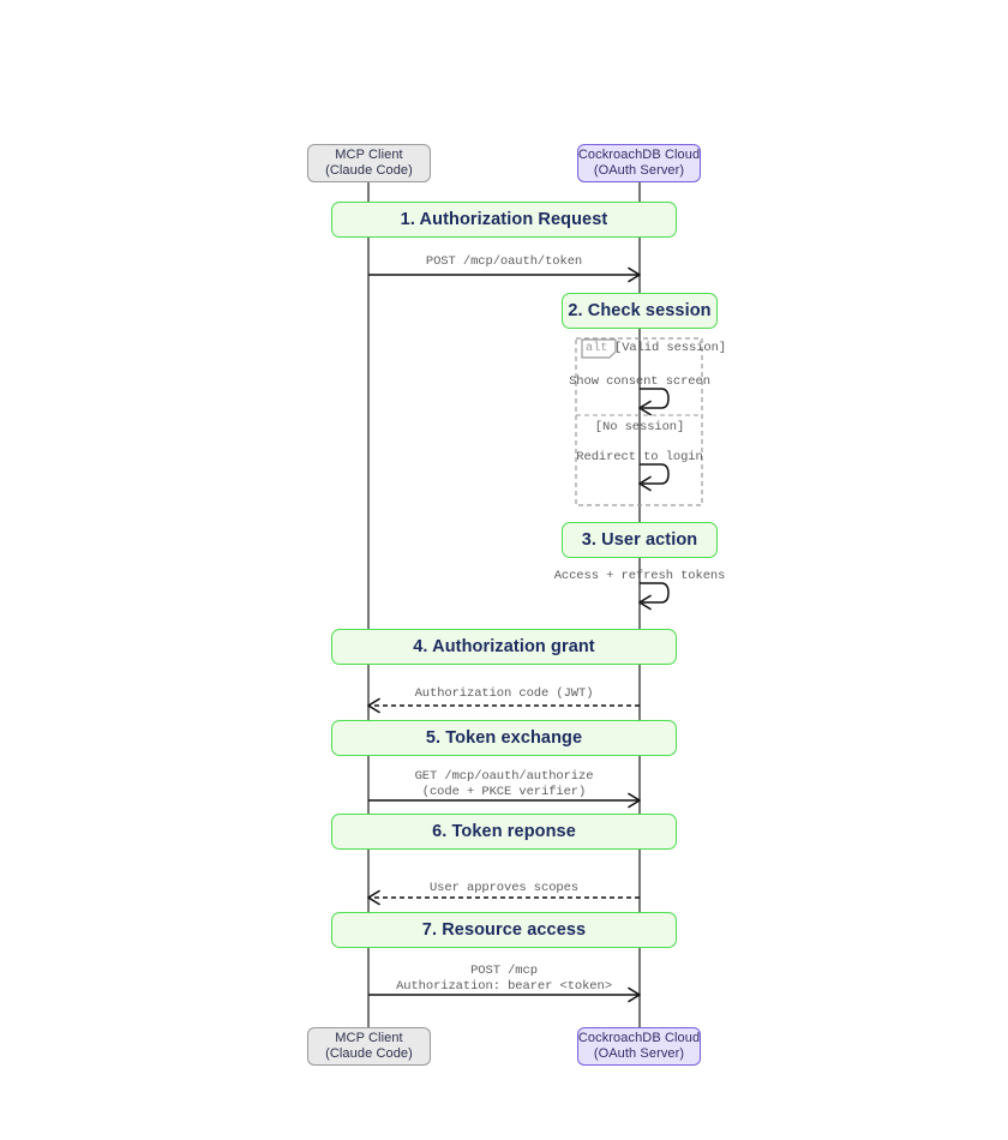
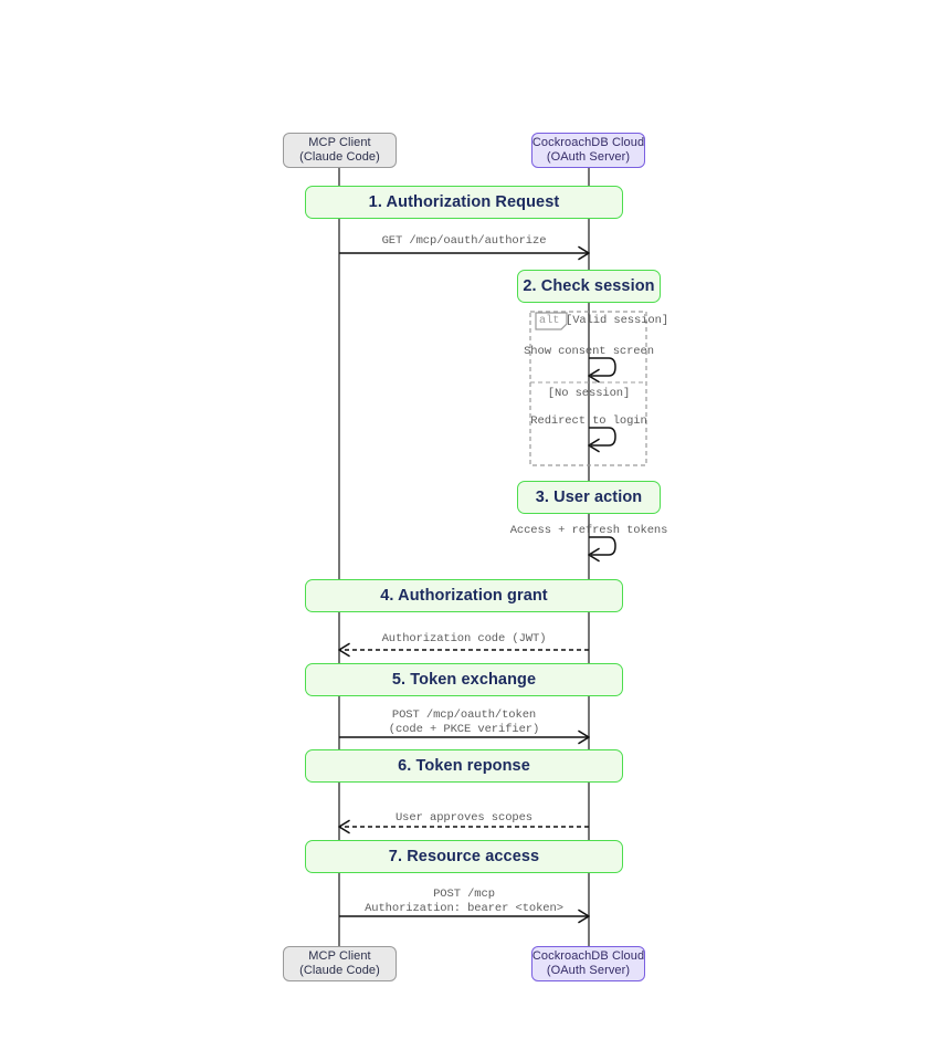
  MCP Client
  (Claude Code)
  CockroachDB Cloud
  (OAuth Server)
  MCP Client
  (Claude Code)
  CockroachDB Cloud
  (OAuth Server)
  1. Authorization Request
  2. Check session
  3. User action
  4. Authorization grant
  5. Token exchange
  6. Token reponse
  7. Resource access
- POST /mcp/oauth/token
+ GET /mcp/oauth/authorize
  Show consent screen
  Redirect to login
  Access + refresh tokens
  Authorization code (JWT)
- GET /mcp/oauth/authorize
+ POST /mcp/oauth/token
  (code + PKCE verifier)
  User approves scopes
  POST /mcp
  Authorization: bearer <token>
  alt
  [Valid session]
  [No session]
